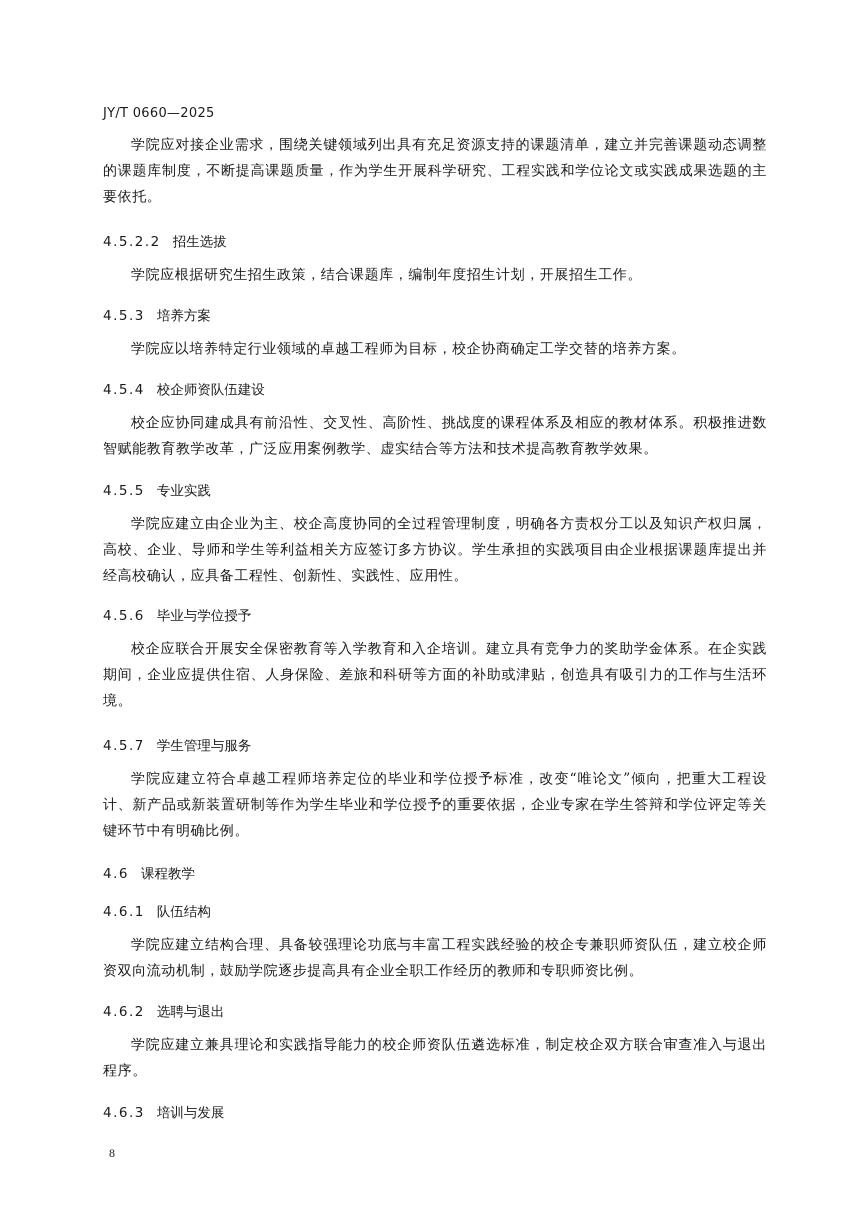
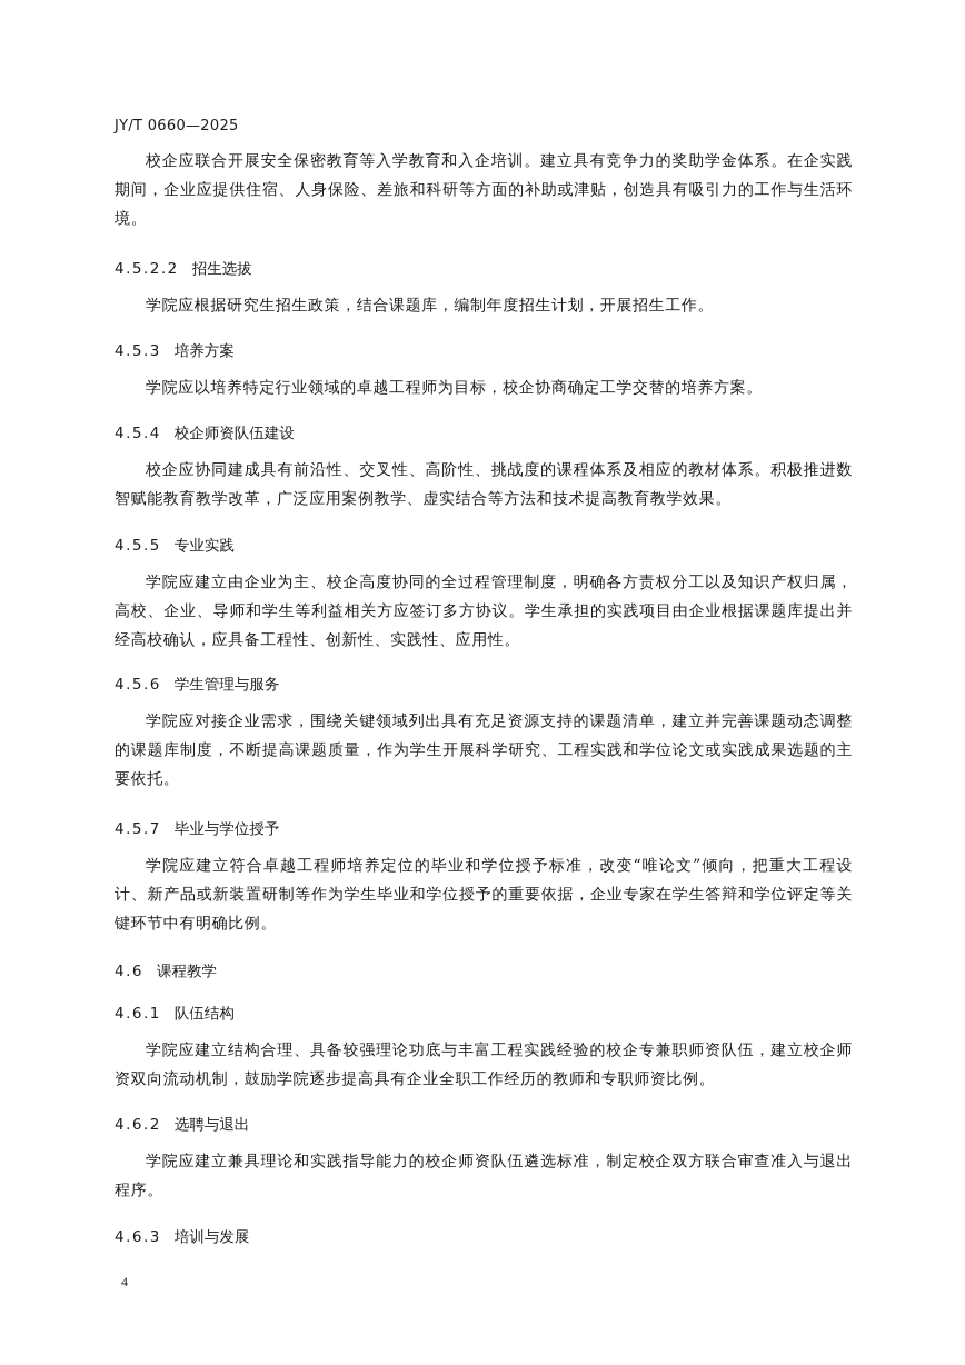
  JY/T 0660—2025
- 学院应对接企业需求，围绕关键领域列出具有充足资源支持的课题清单，建立并完善课题动态调整的课题库制度，不断提高课题质量，作为学生开展科学研究、工程实践和学位论文或实践成果选题的主要依托。
+ 校企应联合开展安全保密教育等入学教育和入企培训。建立具有竞争力的奖助学金体系。在企实践期间，企业应提供住宿、人身保险、差旅和科研等方面的补助或津贴，创造具有吸引力的工作与生活环境。
  4.5.2.2 招生选拔
  学院应根据研究生招生政策，结合课题库，编制年度招生计划，开展招生工作。
  4.5.3 培养方案
  学院应以培养特定行业领域的卓越工程师为目标，校企协商确定工学交替的培养方案。
  4.5.4 校企师资队伍建设
  校企应协同建成具有前沿性、交叉性、高阶性、挑战度的课程体系及相应的教材体系。积极推进数智赋能教育教学改革，广泛应用案例教学、虚实结合等方法和技术提高教育教学效果。
  4.5.5 专业实践
  学院应建立由企业为主、校企高度协同的全过程管理制度，明确各方责权分工以及知识产权归属，高校、企业、导师和学生等利益相关方应签订多方协议。学生承担的实践项目由企业根据课题库提出并经高校确认，应具备工程性、创新性、实践性、应用性。
- 4.5.6 毕业与学位授予
+ 4.5.6 学生管理与服务
- 校企应联合开展安全保密教育等入学教育和入企培训。建立具有竞争力的奖助学金体系。在企实践期间，企业应提供住宿、人身保险、差旅和科研等方面的补助或津贴，创造具有吸引力的工作与生活环境。
+ 学院应对接企业需求，围绕关键领域列出具有充足资源支持的课题清单，建立并完善课题动态调整的课题库制度，不断提高课题质量，作为学生开展科学研究、工程实践和学位论文或实践成果选题的主要依托。
- 4.5.7 学生管理与服务
+ 4.5.7 毕业与学位授予
  学院应建立符合卓越工程师培养定位的毕业和学位授予标准，改变“唯论文”倾向，把重大工程设计、新产品或新装置研制等作为学生毕业和学位授予的重要依据，企业专家在学生答辩和学位评定等关键环节中有明确比例。
  4.6 课程教学
  4.6.1 队伍结构
  学院应建立结构合理、具备较强理论功底与丰富工程实践经验的校企专兼职师资队伍，建立校企师资双向流动机制，鼓励学院逐步提高具有企业全职工作经历的教师和专职师资比例。
  4.6.2 选聘与退出
  学院应建立兼具理论和实践指导能力的校企师资队伍遴选标准，制定校企双方联合审查准入与退出程序。
  4.6.3 培训与发展
- 8
+ 4
